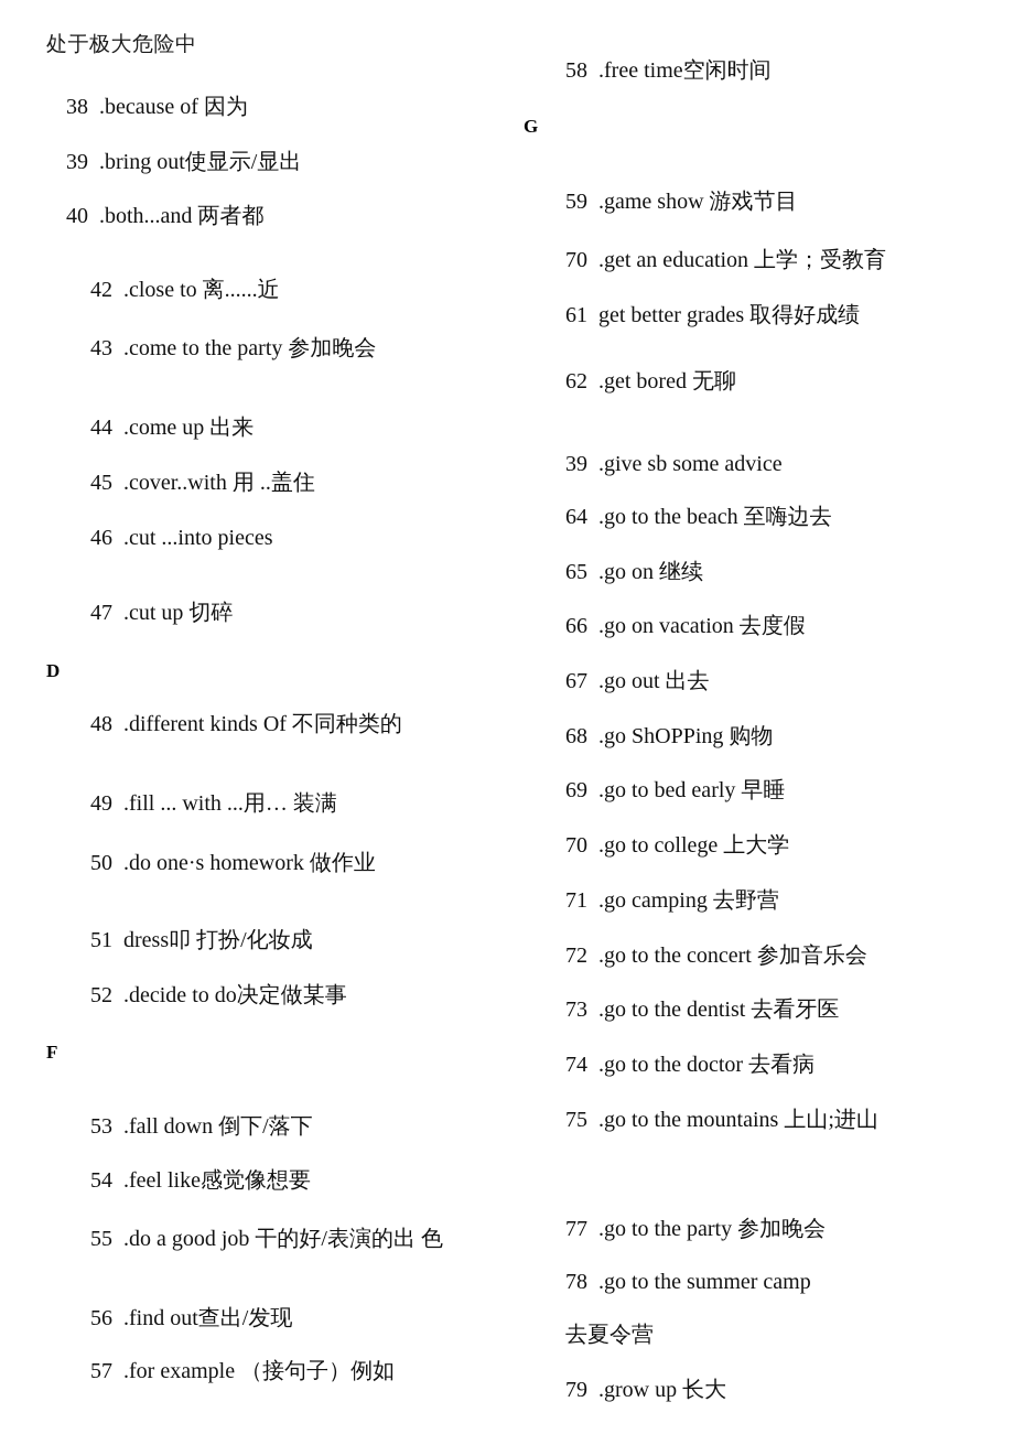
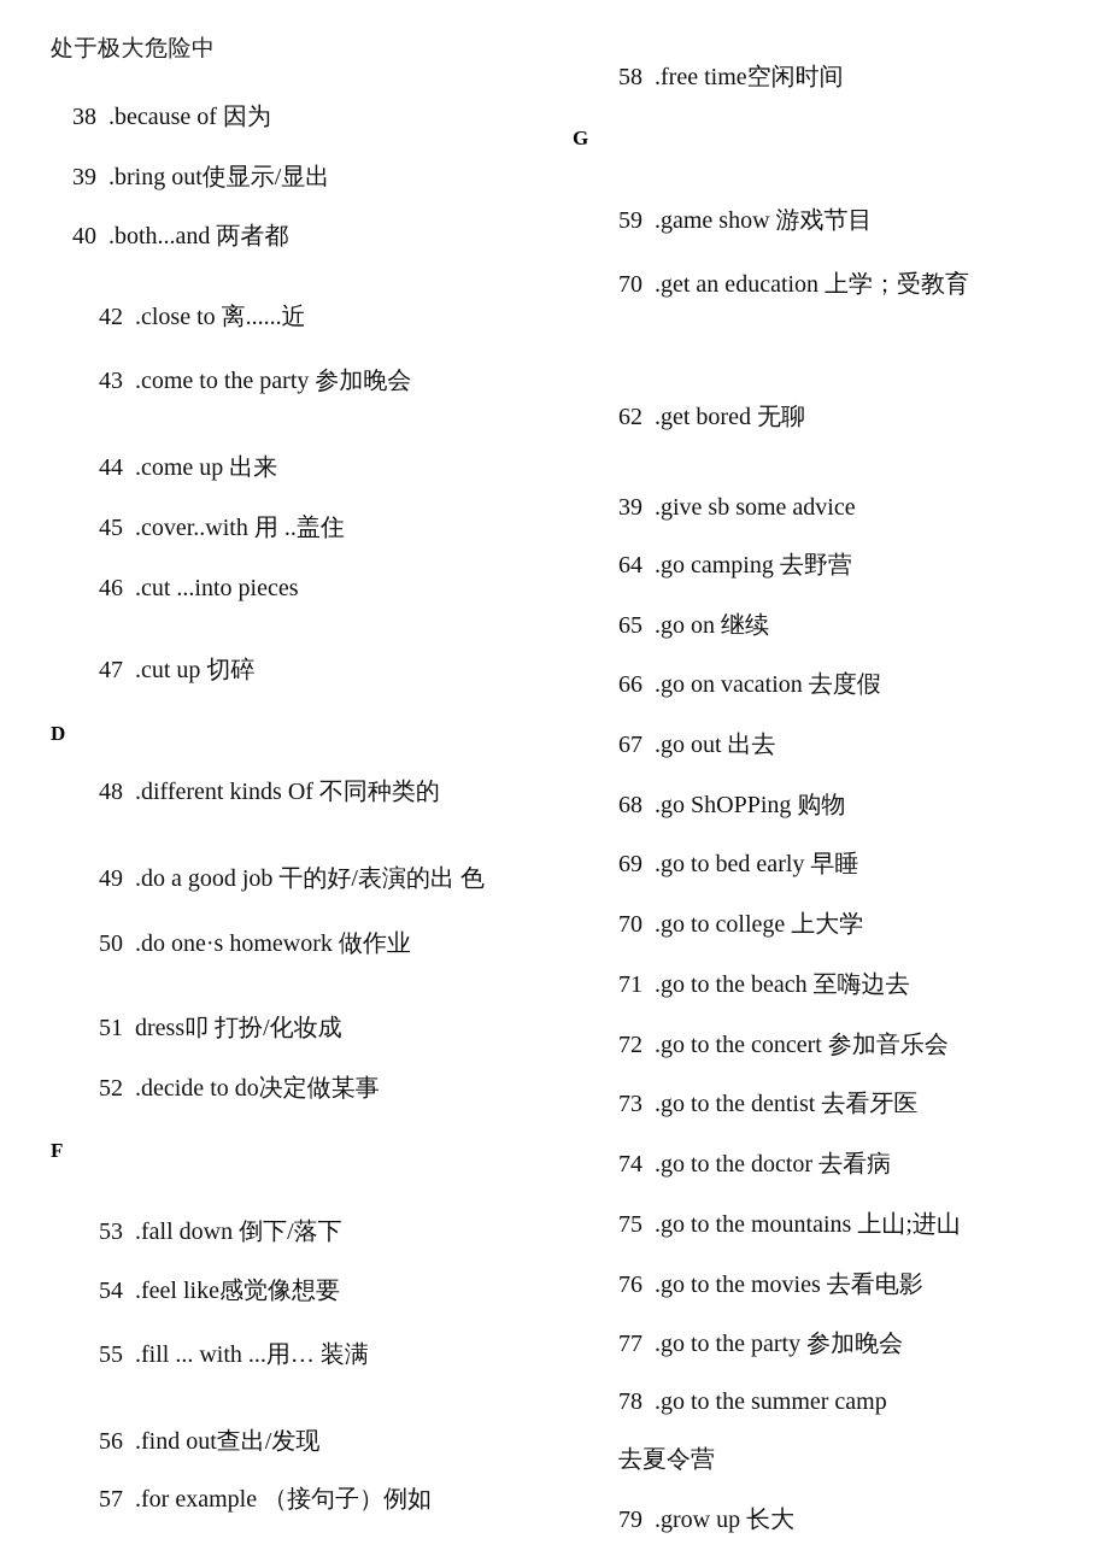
  处于极大危险中
  D
  F
  38 .because of 因为
  39 .bring out使显示/显出
  40 .both...and 两者都
  42 .close to 离......近
  43 .come to the party 参加晚会
  44 .come up 出来
  45 .cover..with 用 ..盖住
  46 .cut ...into pieces
  47 .cut up 切碎
  48 .different kinds Of 不同种类的
- 49 .fill ... with ...用… 装满
+ 49 .do a good job 干的好/表演的出 色
  50 .do one·s homework 做作业
  51 dress叩 打扮/化妆成
  52 .decide to do决定做某事
  53 .fall down 倒下/落下
  54 .feel like感觉像想要
- 55 .do a good job 干的好/表演的出 色
+ 55 .fill ... with ...用… 装满
  56 .find out查出/发现
  57 .for example （接句子）例如
  G
  58 .free time空闲时间
  59 .game show 游戏节目
  70 .get an education 上学；受教育
- 61 get better grades 取得好成绩
  62 .get bored 无聊
  39 .give sb some advice
- 64 .go to the beach 至嗨边去
+ 64 .go camping 去野营
  65 .go on 继续
  66 .go on vacation 去度假
  67 .go out 出去
  68 .go ShOPPing 购物
  69 .go to bed early 早睡
  70 .go to college 上大学
- 71 .go camping 去野营
+ 71 .go to the beach 至嗨边去
  72 .go to the concert 参加音乐会
  73 .go to the dentist 去看牙医
  74 .go to the doctor 去看病
  75 .go to the mountains 上山;进山
+ 76 .go to the movies 去看电影
  77 .go to the party 参加晚会
  78 .go to the summer camp
  去夏令营
  79 .grow up 长大
